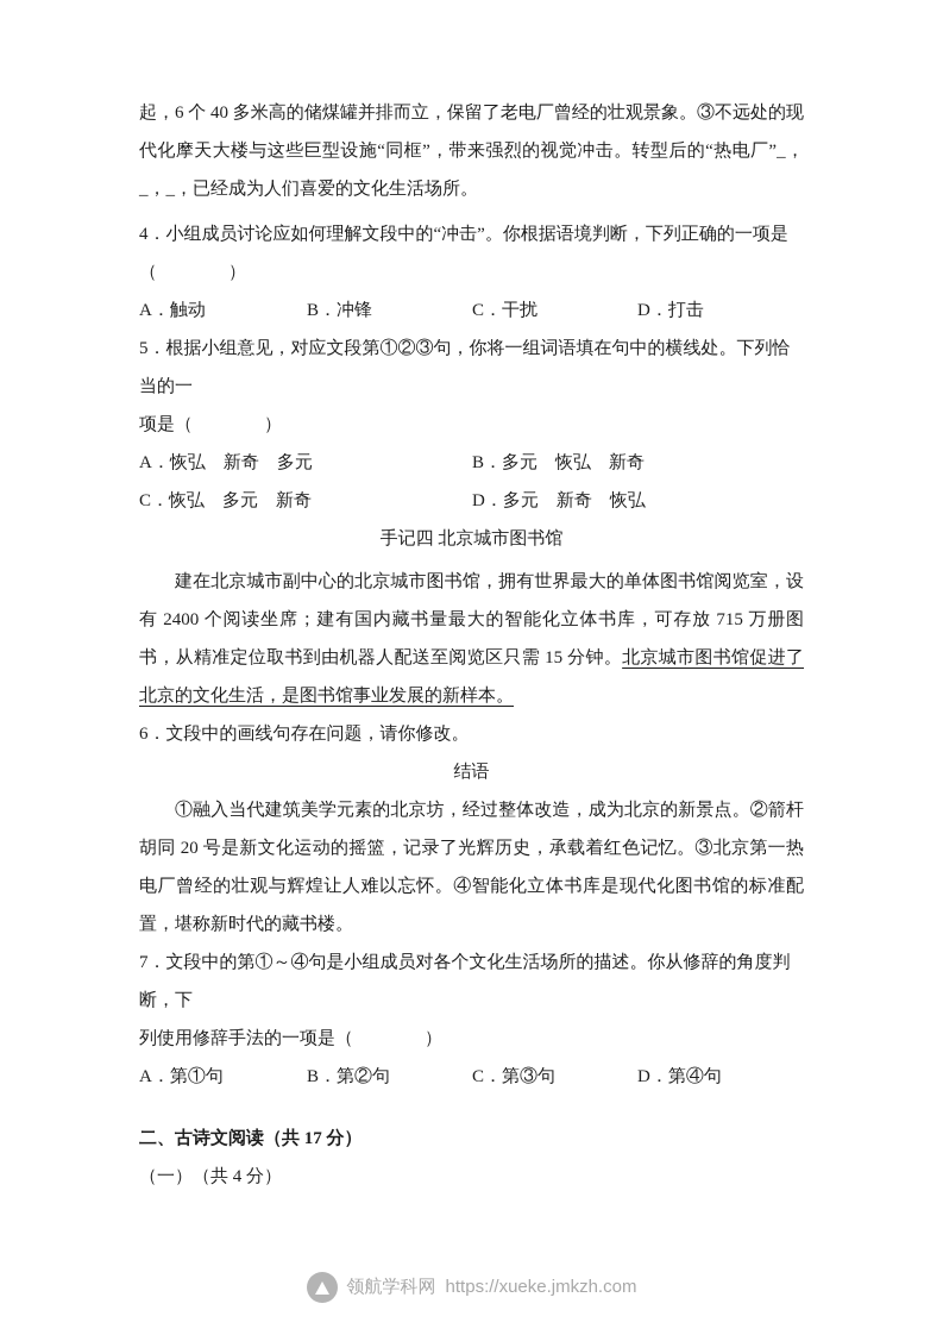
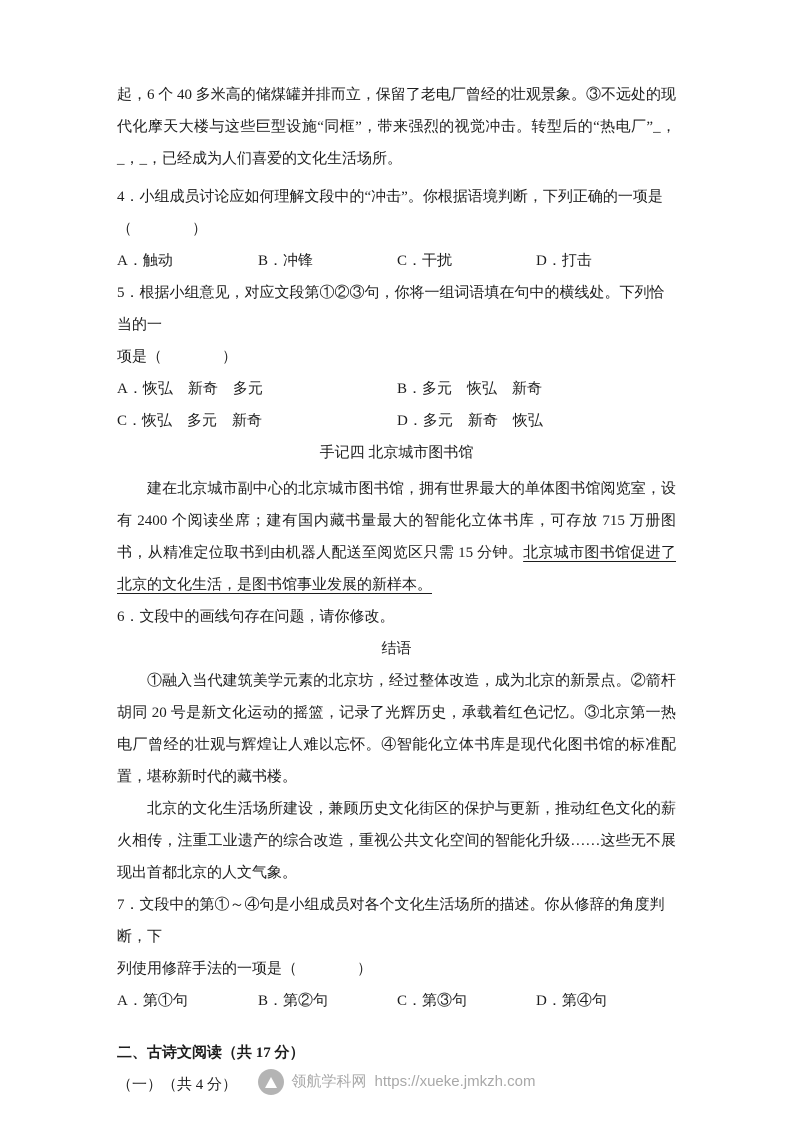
  起，6 个 40 多米高的储煤罐并排而立，保留了老电厂曾经的壮观景象。③不远处的现代化摩天大楼与这些巨型设施“同框”，带来强烈的视觉冲击。转型后的“热电厂”_，_，_，已经成为人们喜爱的文化生活场所。
  4．小组成员讨论应如何理解文段中的“冲击”。你根据语境判断，下列正确的一项是
  （ ）
  A．触动
  B．冲锋
  C．干扰
  D．打击
  5．根据小组意见，对应文段第①②③句，你将一组词语填在句中的横线处。下列恰当的一
  项是（ ）
  A．恢弘 新奇 多元
  B．多元 恢弘 新奇
  C．恢弘 多元 新奇
  D．多元 新奇 恢弘
  手记四 北京城市图书馆
  建在北京城市副中心的北京城市图书馆，拥有世界最大的单体图书馆阅览室，设有 2400 个阅读坐席；建有国内藏书量最大的智能化立体书库，可存放 715 万册图书，从精准定位取书到由机器人配送至阅览区只需 15 分钟。北京城市图书馆促进了北京的文化生活，是图书馆事业发展的新样本。
  6．文段中的画线句存在问题，请你修改。
  结语
  ①融入当代建筑美学元素的北京坊，经过整体改造，成为北京的新景点。②箭杆胡同 20 号是新文化运动的摇篮，记录了光辉历史，承载着红色记忆。③北京第一热电厂曾经的壮观与辉煌让人难以忘怀。④智能化立体书库是现代化图书馆的标准配置，堪称新时代的藏书楼。
+ 北京的文化生活场所建设，兼顾历史文化街区的保护与更新，推动红色文化的薪火相传，注重工业遗产的综合改造，重视公共文化空间的智能化升级……这些无不展现出首都北京的人文气象。
  7．文段中的第①～④句是小组成员对各个文化生活场所的描述。你从修辞的角度判断，下
  列使用修辞手法的一项是（ ）
  A．第①句
  B．第②句
  C．第③句
  D．第④句
  二、古诗文阅读（共 17 分）
  （一）（共 4 分）
  领航学科网
  https://xueke.jmkzh.com
